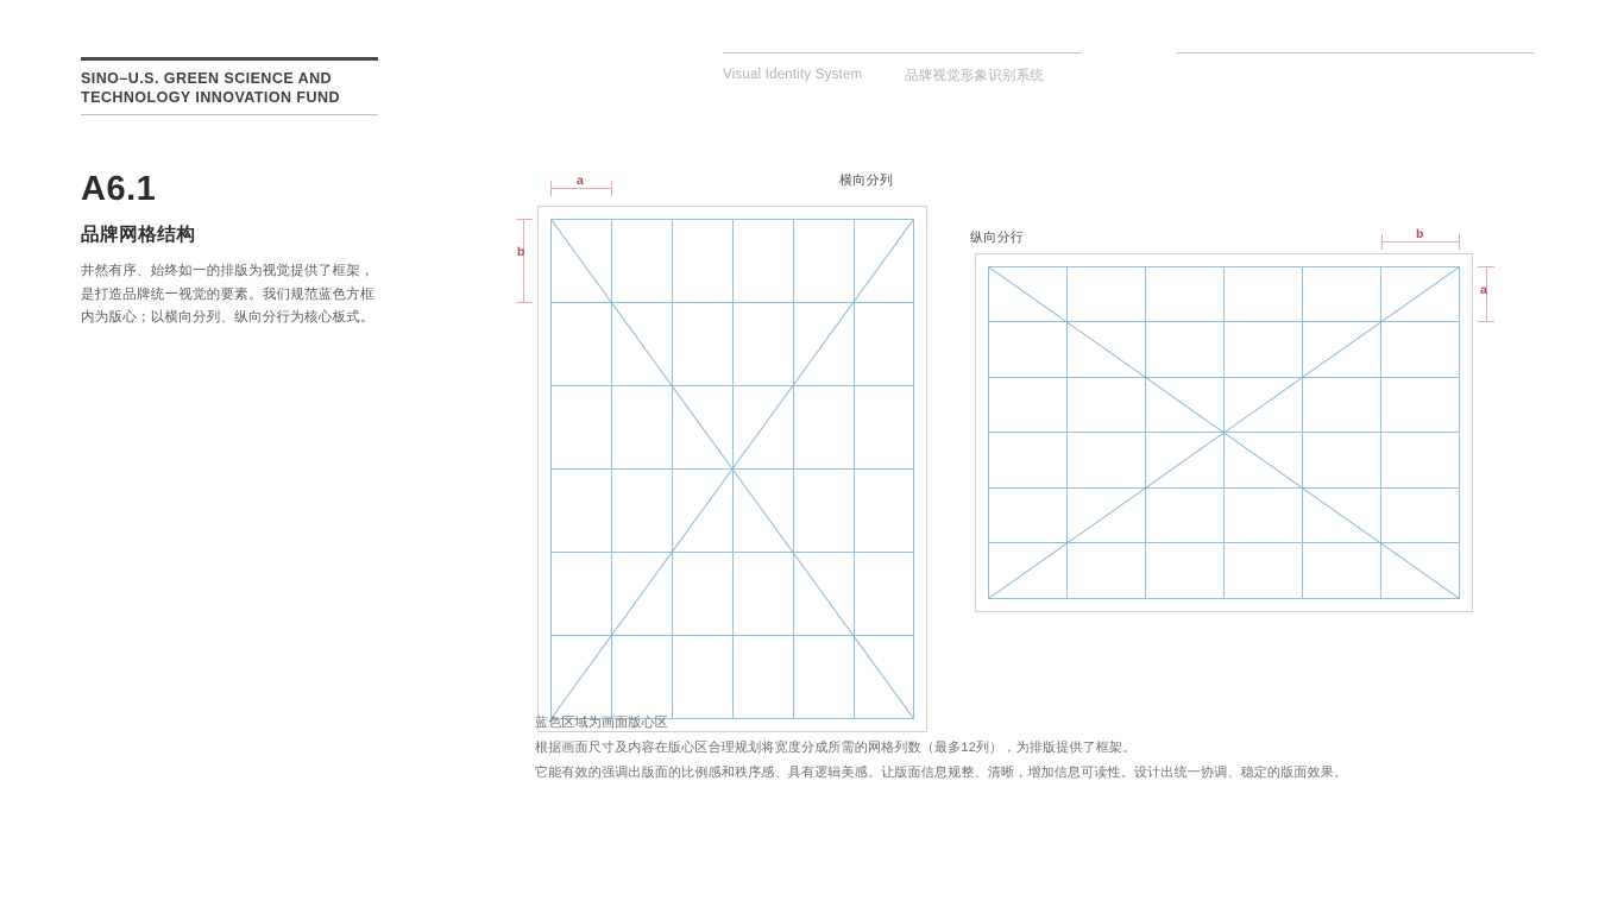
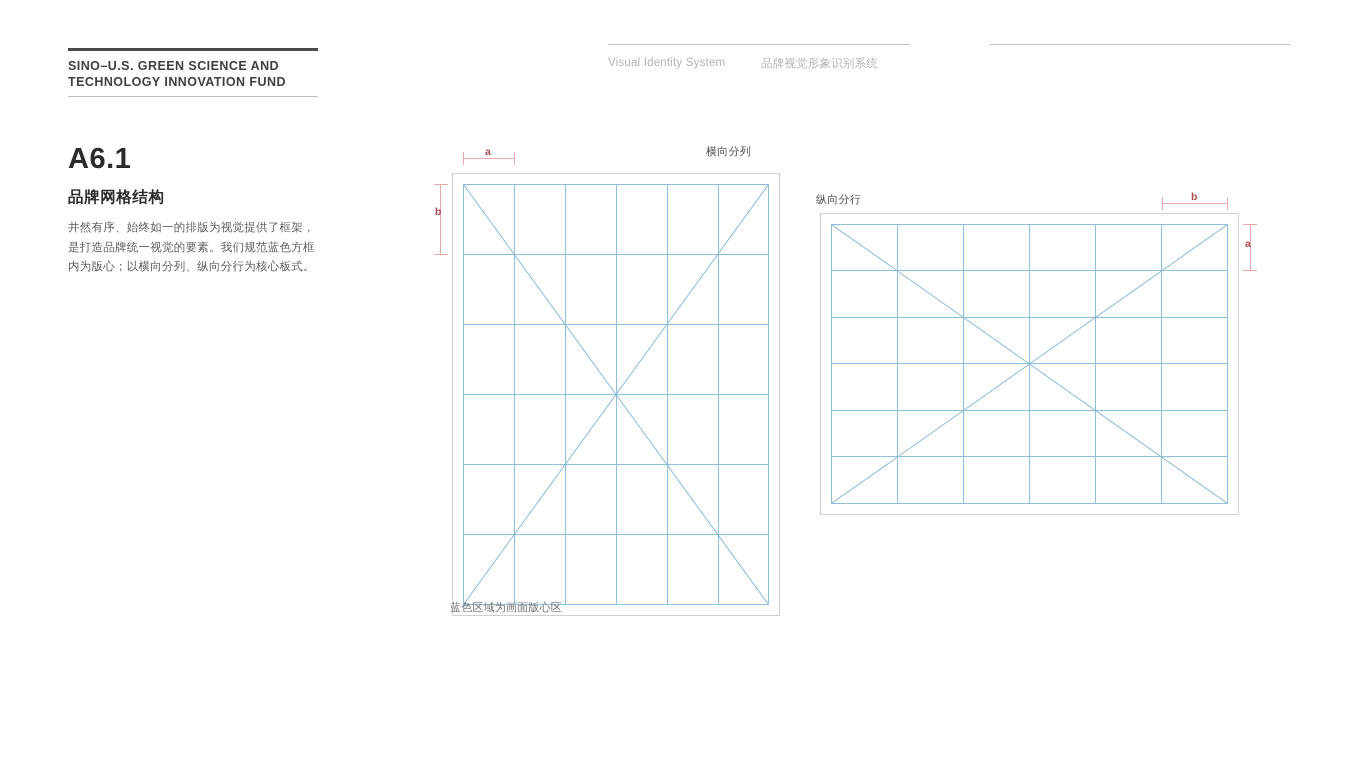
  SINO–U.S. GREEN SCIENCE AND
  TECHNOLOGY INNOVATION FUND
  Visual Identity System
  品牌视觉形象识别系统
  A6.1
  品牌网格结构
  井然有序、始终如一的排版为视觉提供了框架，是打造品牌统一视觉的要素。我们规范蓝色方框内为版心；以横向分列、纵向分行为核心板式。
  横向分列
  a
  b
  纵向分行
  b
  a
  蓝色区域为画面版心区
- 根据画面尺寸及内容在版心区合理规划将宽度分成所需的网格列数（最多12列），为排版提供了框架。
- 它能有效的强调出版面的比例感和秩序感、具有逻辑美感。让版面信息规整、清晰，增加信息可读性。设计出统一协调、稳定的版面效果。
